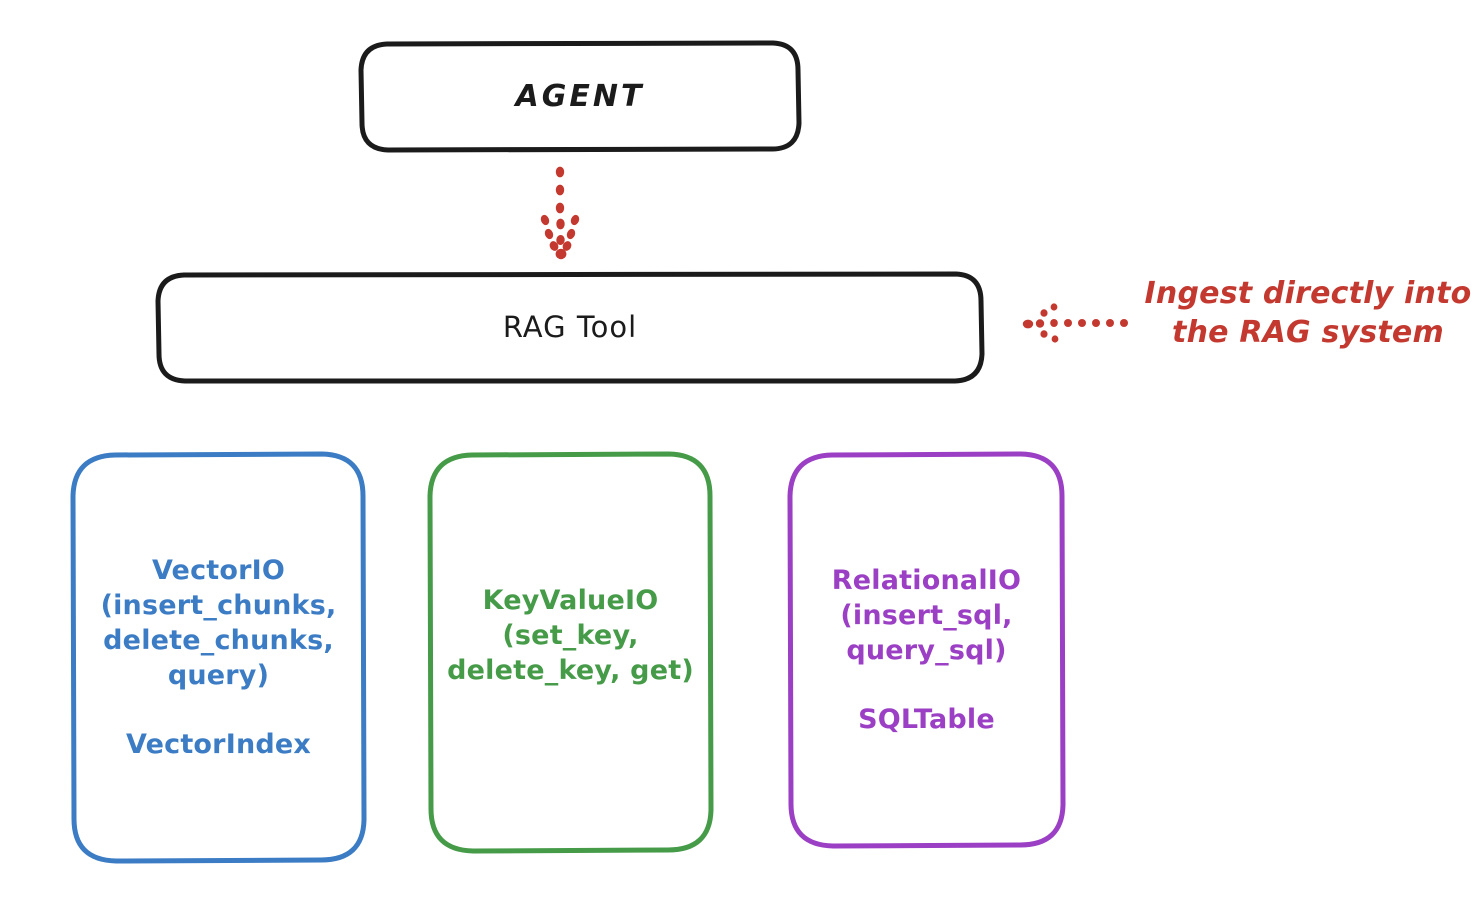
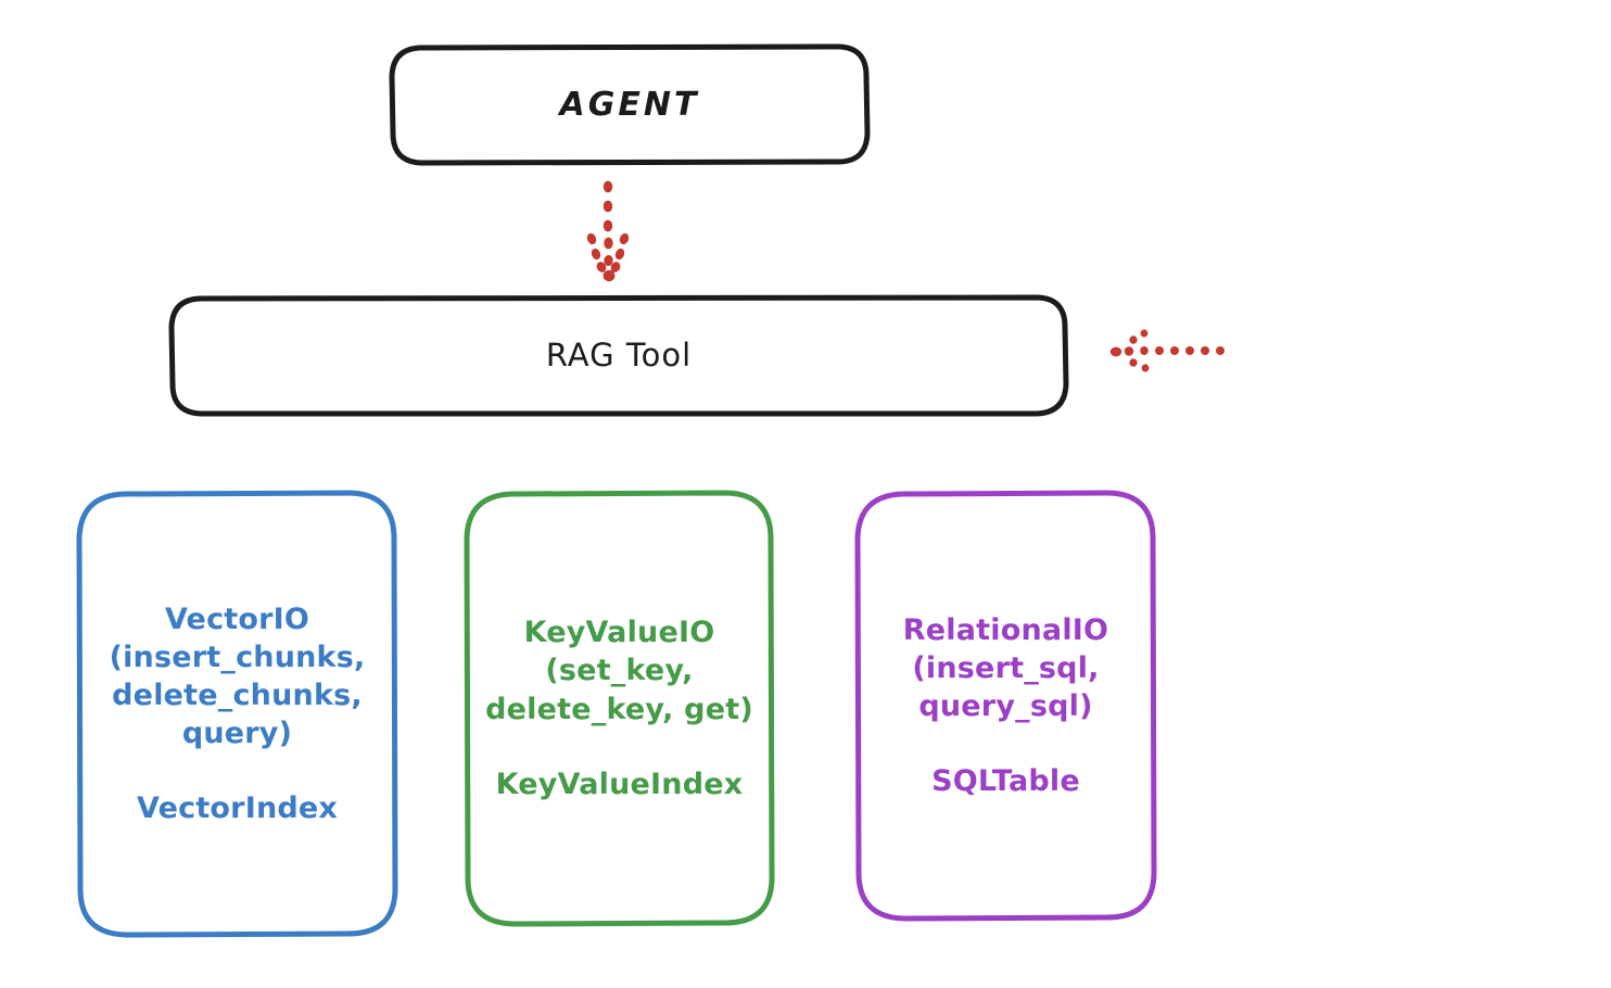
  AGENT
  RAG Tool
- Ingest directly into
- the RAG system
  VectorIO
  (insert_chunks,
  delete_chunks,
  query)
  VectorIndex
  KeyValueIO
  (set_key,
  delete_key, get)
+ KeyValueIndex
  RelationalIO
  (insert_sql,
  query_sql)
  SQLTable
